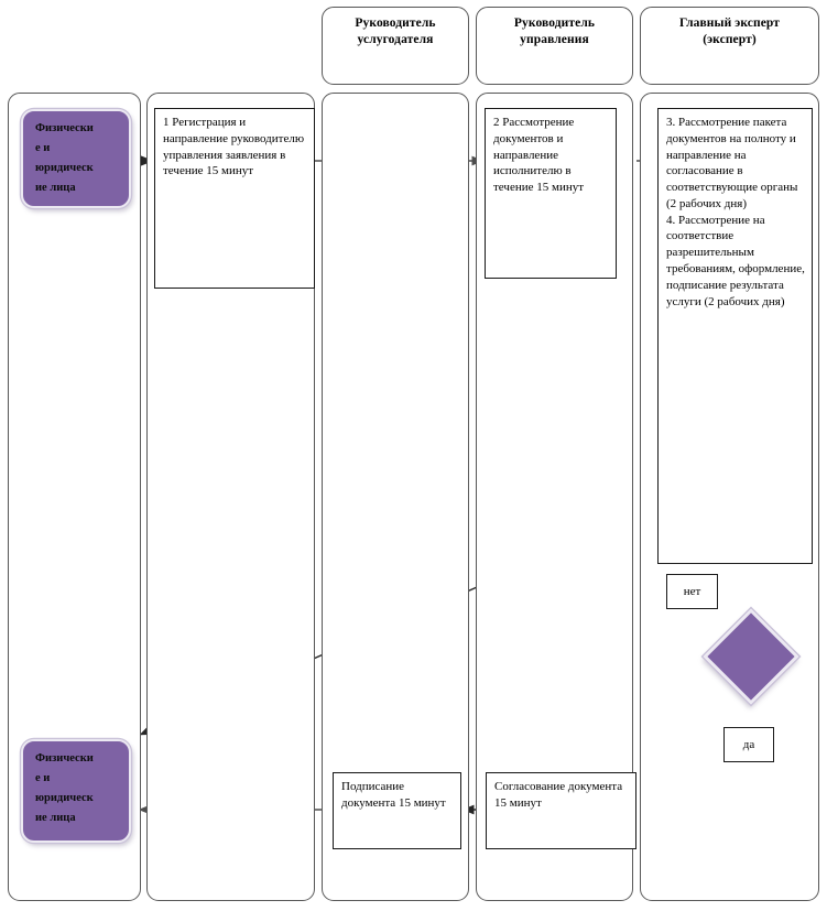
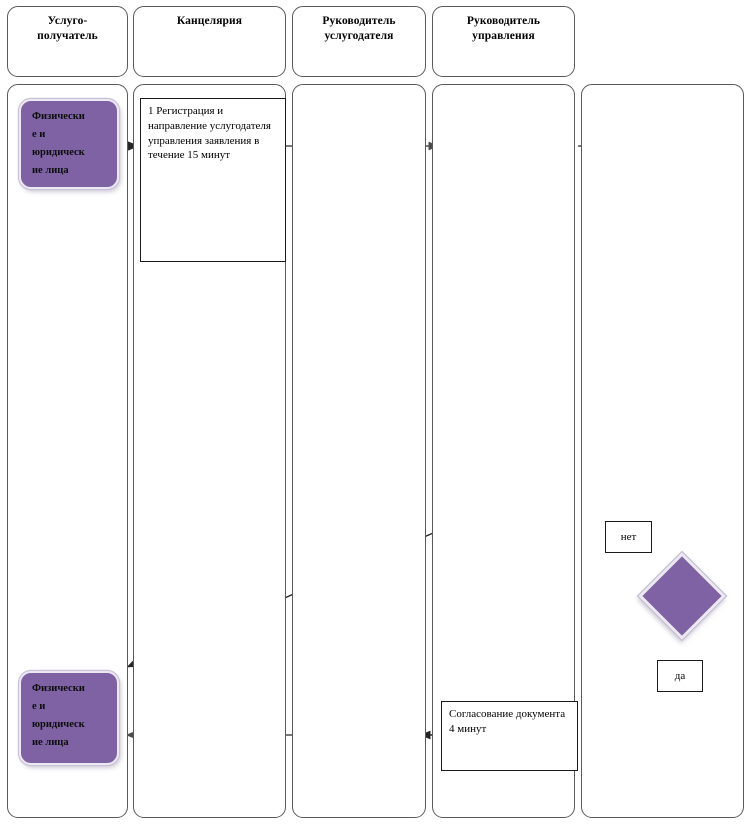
+ Услуго-
+ получатель
+ Канцелярия
  Руководитель
  услугодателя
  Руководитель
  управления
- Главный эксперт
- (эксперт)
  Физически
  е и
  юридическ
  ие лица
  Физически
  е и
  юридическ
  ие лица
- 1 Регистрация и направление руководителю управления заявления в течение 15 минут
+ 1 Регистрация и направление услугодателя управления заявления в течение 15 минут
- 2 Рассмотрение документов и направление исполнителю в течение 15 минут
- 3. Рассмотрение пакета документов на полноту и направление на согласование в соответствующие органы (2 рабочих дня)
- 4. Рассмотрение на соответствие разрешительным требованиям, оформление, подписание результата услуги (2 рабочих дня)
  нет
  да
- Подписание документа 15 минут
- Согласование документа 15 минут
+ Согласование документа 4 минут
